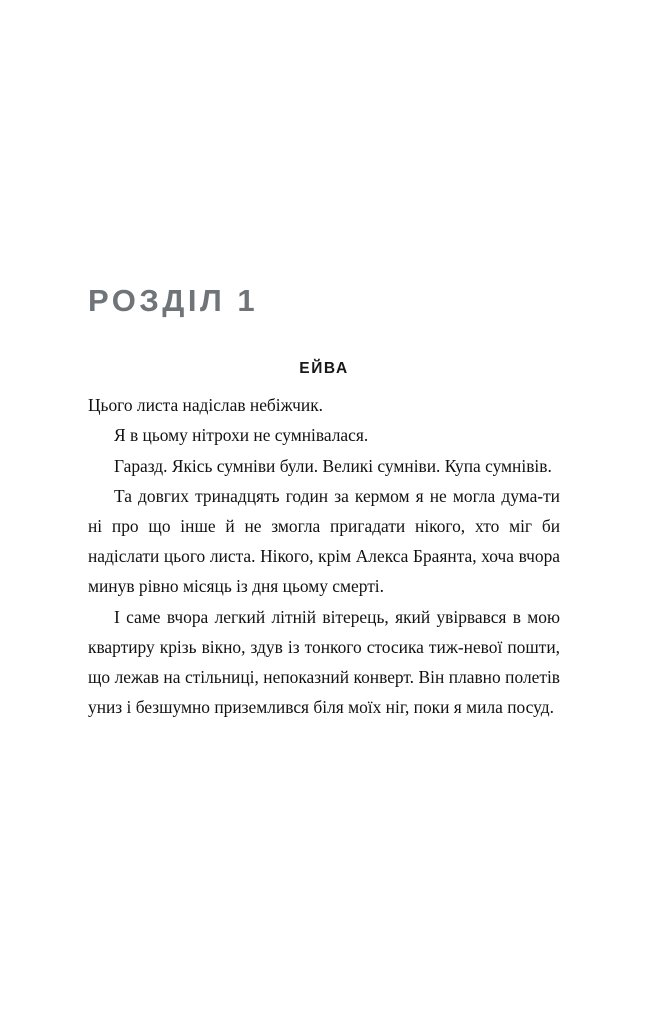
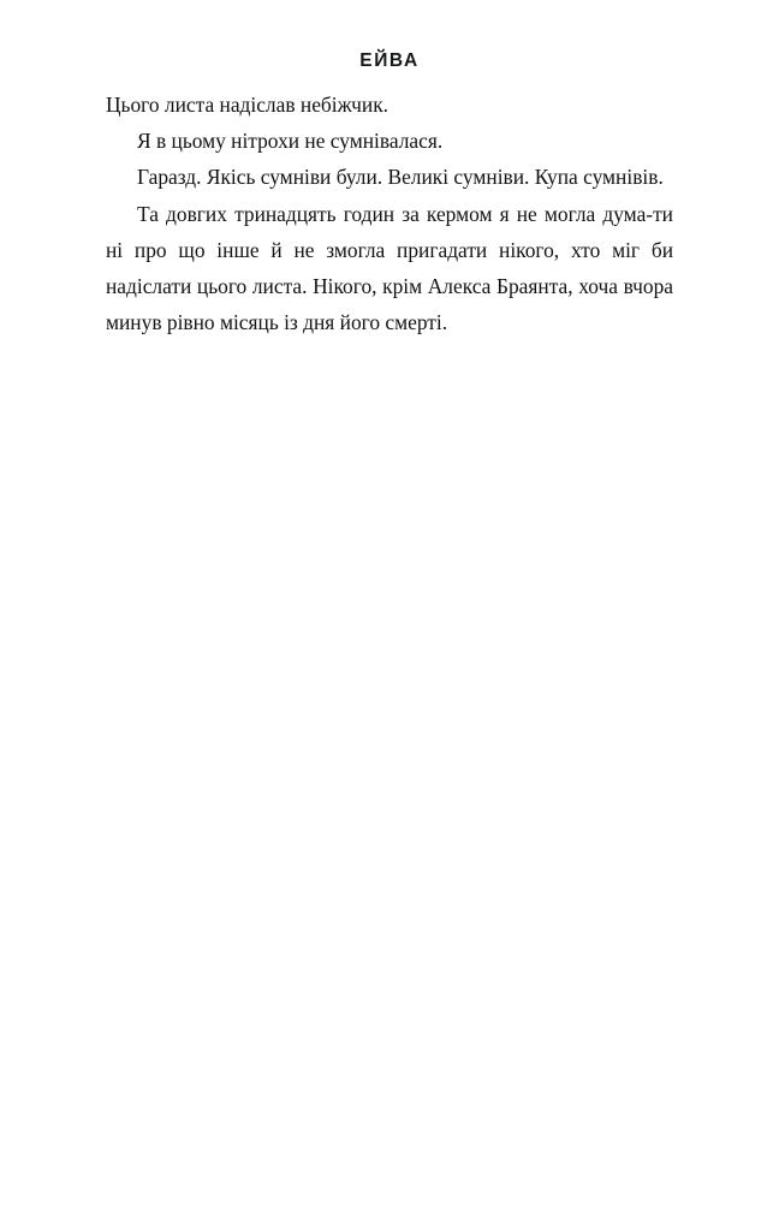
- РОЗДІЛ 1
  ЕЙВА
  Цього листа надіслав небіжчик.
  Я в цьому нітрохи не сумнівалася.
  Гаразд. Якісь сумніви були. Великі сумніви. Купа сумнівів.
- Та довгих тринадцять годин за кермом я не могла дума-ти ні про що інше й не змогла пригадати нікого, хто міг би надіслати цього листа. Нікого, крім Алекса Браянта, хоча вчора минув рівно місяць із дня цьому смерті.
+ Та довгих тринадцять годин за кермом я не могла дума-ти ні про що інше й не змогла пригадати нікого, хто міг би надіслати цього листа. Нікого, крім Алекса Браянта, хоча вчора минув рівно місяць із дня його смерті.
- І саме вчора легкий літній вітерець, який увірвався в мою квартиру крізь вікно, здув із тонкого стосика тиж-невої пошти, що лежав на стільниці, непоказний конверт. Він плавно полетів униз і безшумно приземлився біля моїх ніг, поки я мила посуд.
